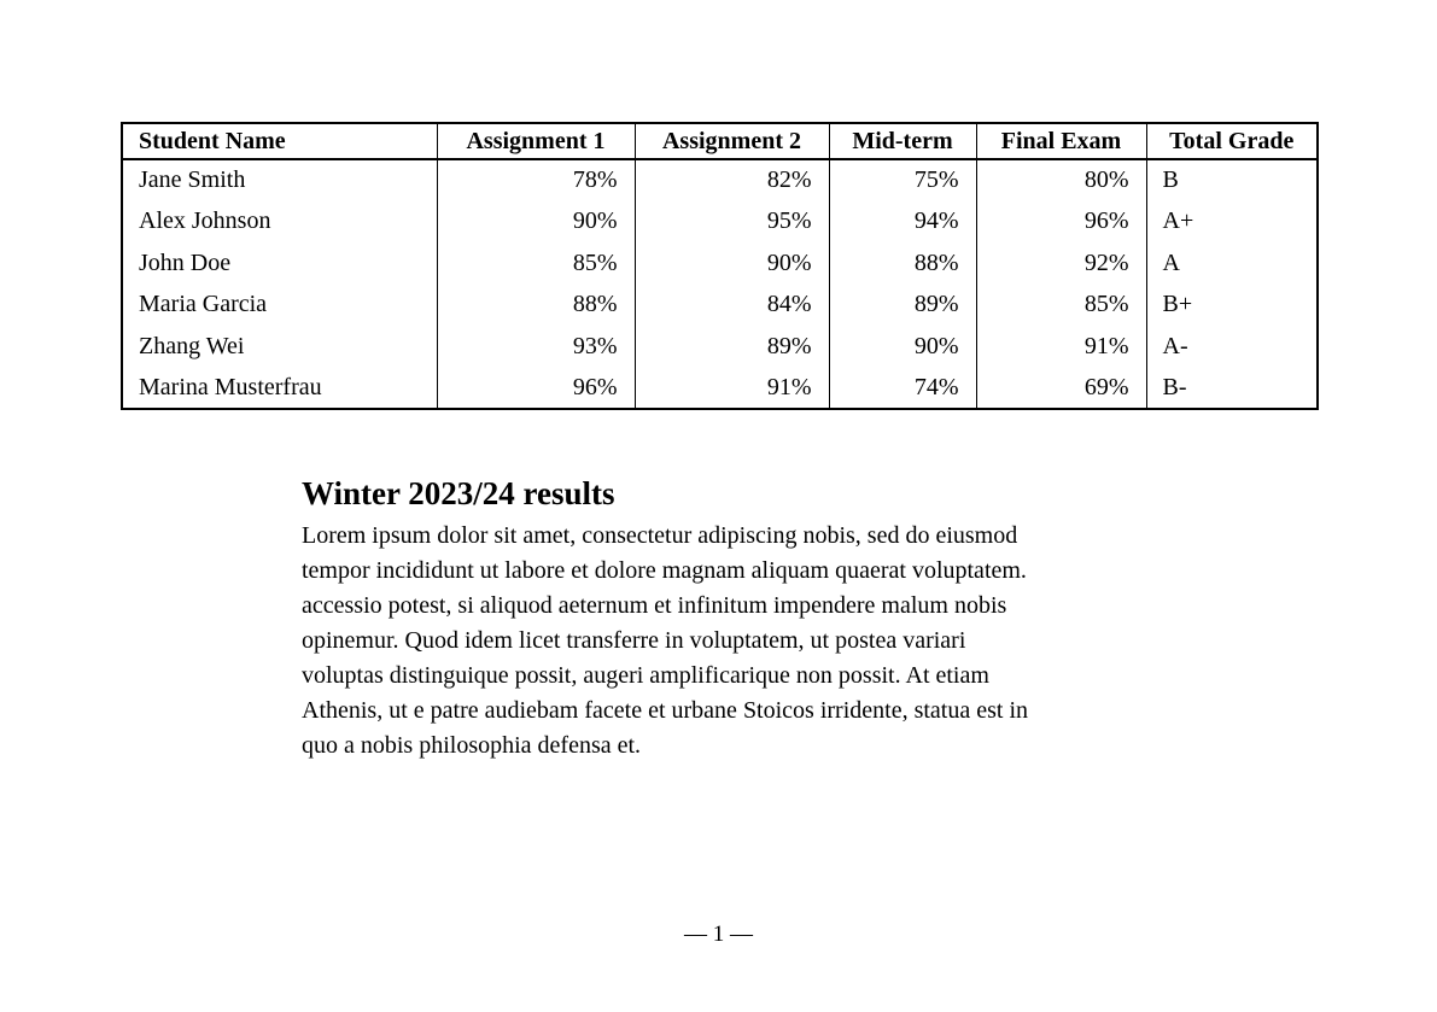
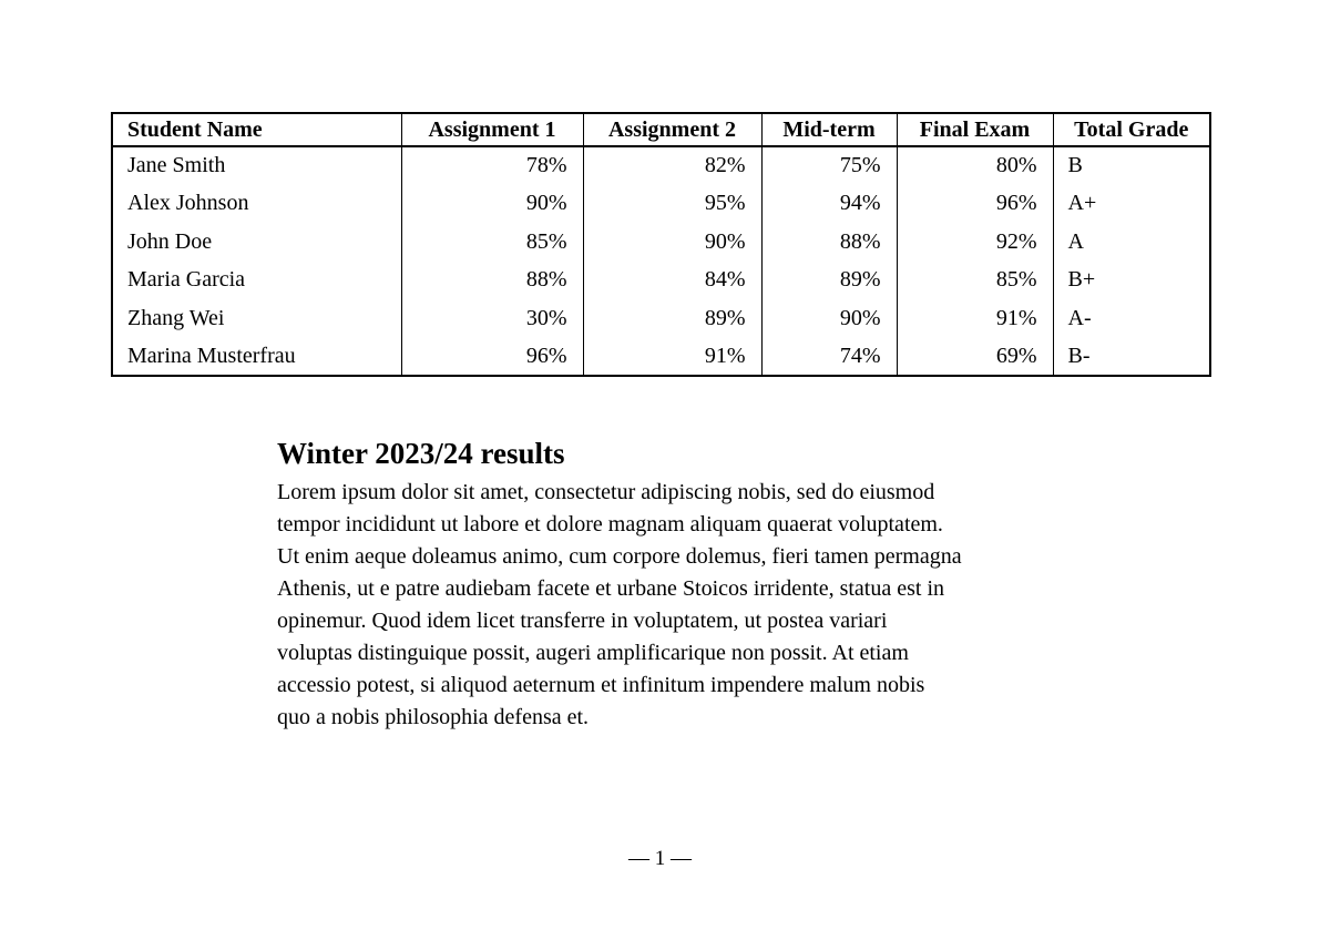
  Student Name	Assignment 1	Assignment 2	Mid-term	Final Exam	Total Grade
  Jane Smith	78%	82%	75%	80%	B
  Alex Johnson	90%	95%	94%	96%	A+
  John Doe	85%	90%	88%	92%	A
  Maria Garcia	88%	84%	89%	85%	B+
- Zhang Wei	93%	89%	90%	91%	A-
+ Zhang Wei	30%	89%	90%	91%	A-
  Marina Musterfrau	96%	91%	74%	69%	B-
  Winter 2023/24 results
  Lorem ipsum dolor sit amet, consectetur adipiscing nobis, sed do eiusmod
  tempor incididunt ut labore et dolore magnam aliquam quaerat voluptatem.
+ Ut enim aeque doleamus animo, cum corpore dolemus, fieri tamen permagna
- accessio potest, si aliquod aeternum et infinitum impendere malum nobis
+ Athenis, ut e patre audiebam facete et urbane Stoicos irridente, statua est in
  opinemur. Quod idem licet transferre in voluptatem, ut postea variari
  voluptas distinguique possit, augeri amplificarique non possit. At etiam
- Athenis, ut e patre audiebam facete et urbane Stoicos irridente, statua est in
+ accessio potest, si aliquod aeternum et infinitum impendere malum nobis
  quo a nobis philosophia defensa et.
  — 1 —
